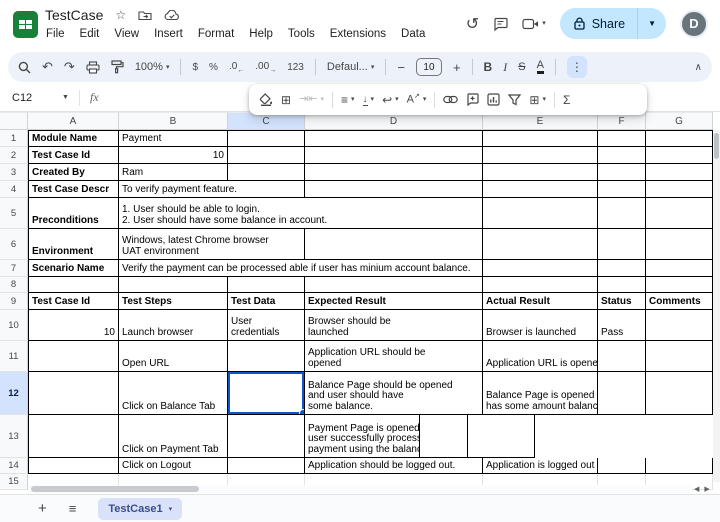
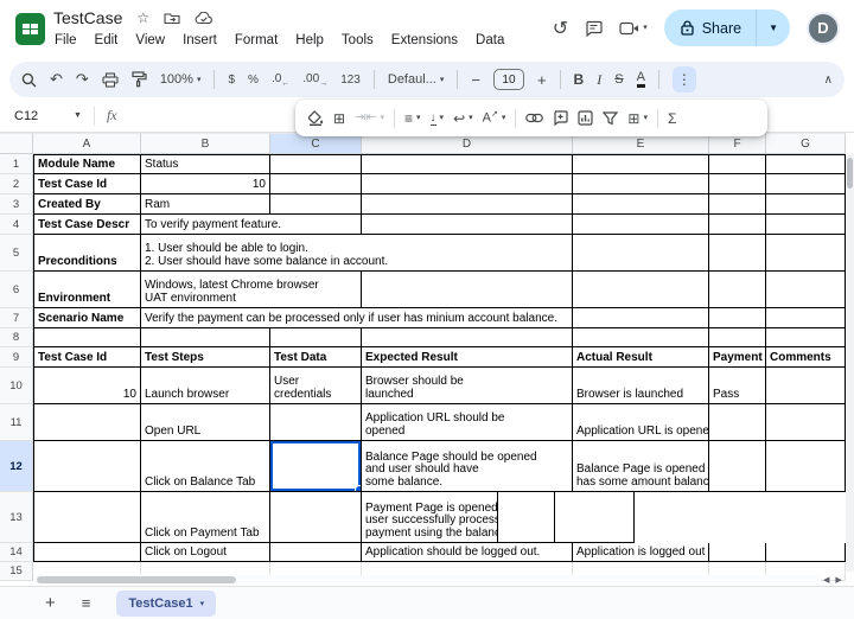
  TestCase
  ☆
  File
  Edit
  View
  Insert
  Format
  Help
  Tools
  Extensions
  Data
  ↺
  Share
  ▼
  D
  ↶
  ↷
  100%
  $
  %
  .00
  123
  Defaul...
  −
  10
  +
  B
  I
  S
  A
  ⋮
  ∧
  C12
  fx
  ⊞
  ⇥⇤
  ≡
  ↓
  ↩
  ⊞
  Σ
  A
  B
  C
  D
  E
  F
  G
  1
  Module Name
- Payment
+ Status
  2
  Test Case Id
  10
  3
  Created By
  Ram
  4
  Test Case Descr
  To verify payment feature.
  5
  Preconditions
  1. User should be able to login.
  2. User should have some balance in account.
  6
  Environment
  Windows, latest Chrome browser
  UAT environment
  7
  Scenario Name
- Verify the payment can be processed able if user has minium account balance.
+ Verify the payment can be processed only if user has minium account balance.
  8
  9
  Test Case Id
  Test Steps
  Test Data
  Expected Result
  Actual Result
- Status
+ Payment
  Comments
  10
  10
  Launch browser
  User
  credentials
  Browser should be
  launched
  Browser is launched
  Pass
  11
  Open URL
  Application URL should be
  opened
  Application URL is opene
  12
  Click on Balance Tab
  Balance Page should be opened
  and user should have
  some balance.
  Balance Page is opened
  has some amount balanc
  13
  Click on Payment Tab
  Payment Page is opened
  user successfully proces
  payment using the balan
  14
  Click on Logout
  Application should be logged out.
  Application is logged out
  15
  +
  ≡
  TestCase1
